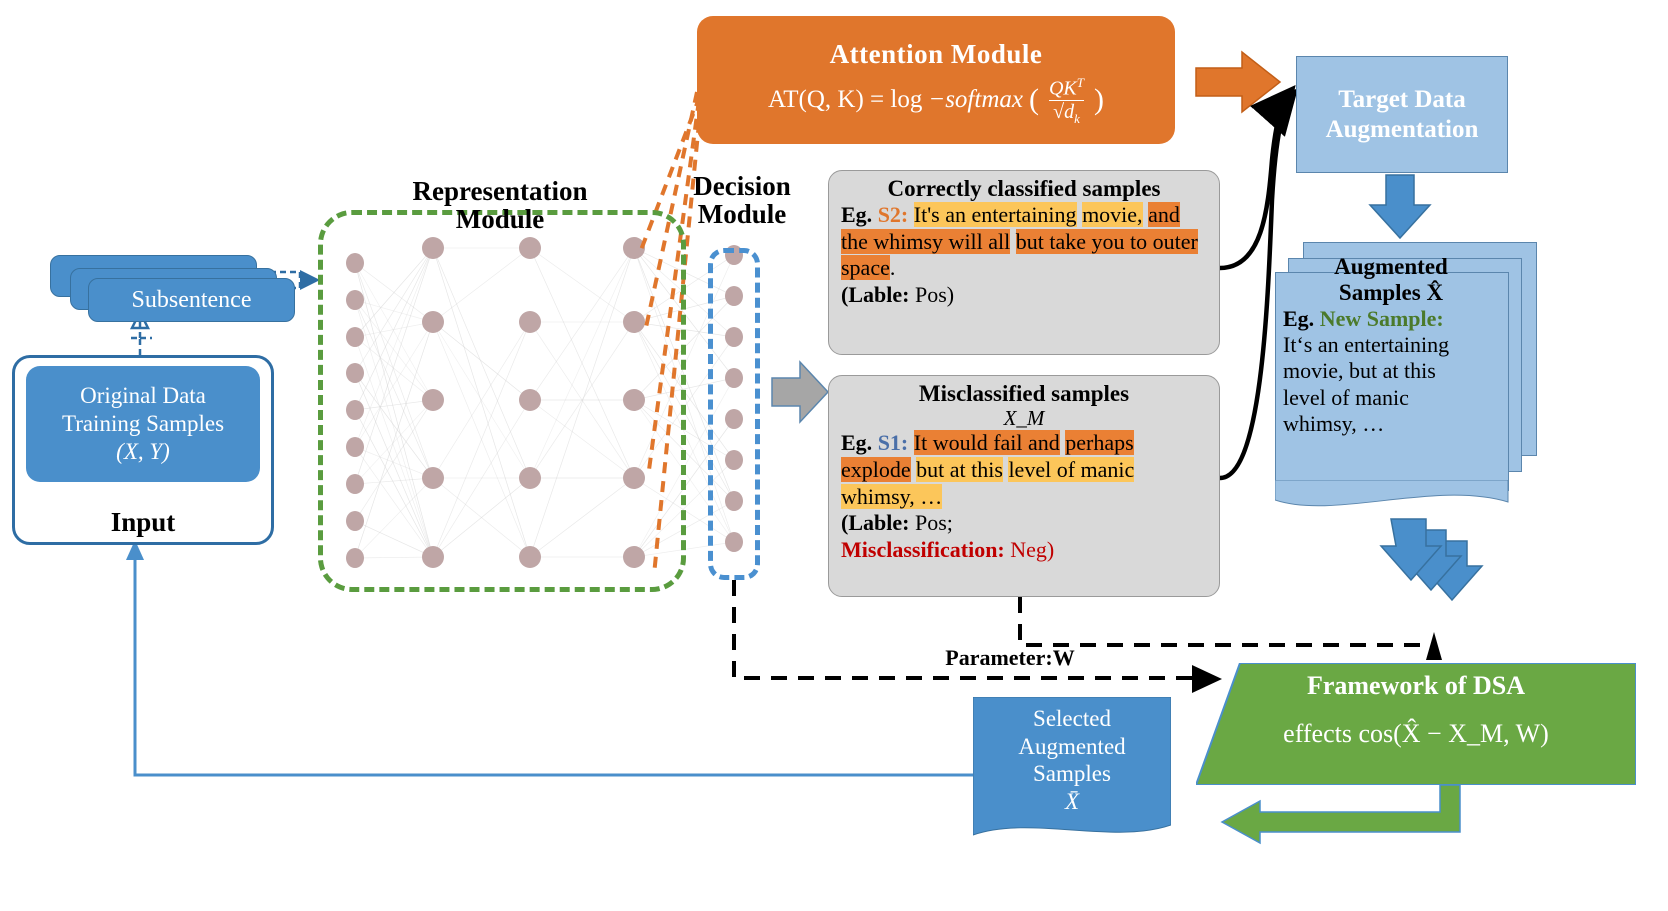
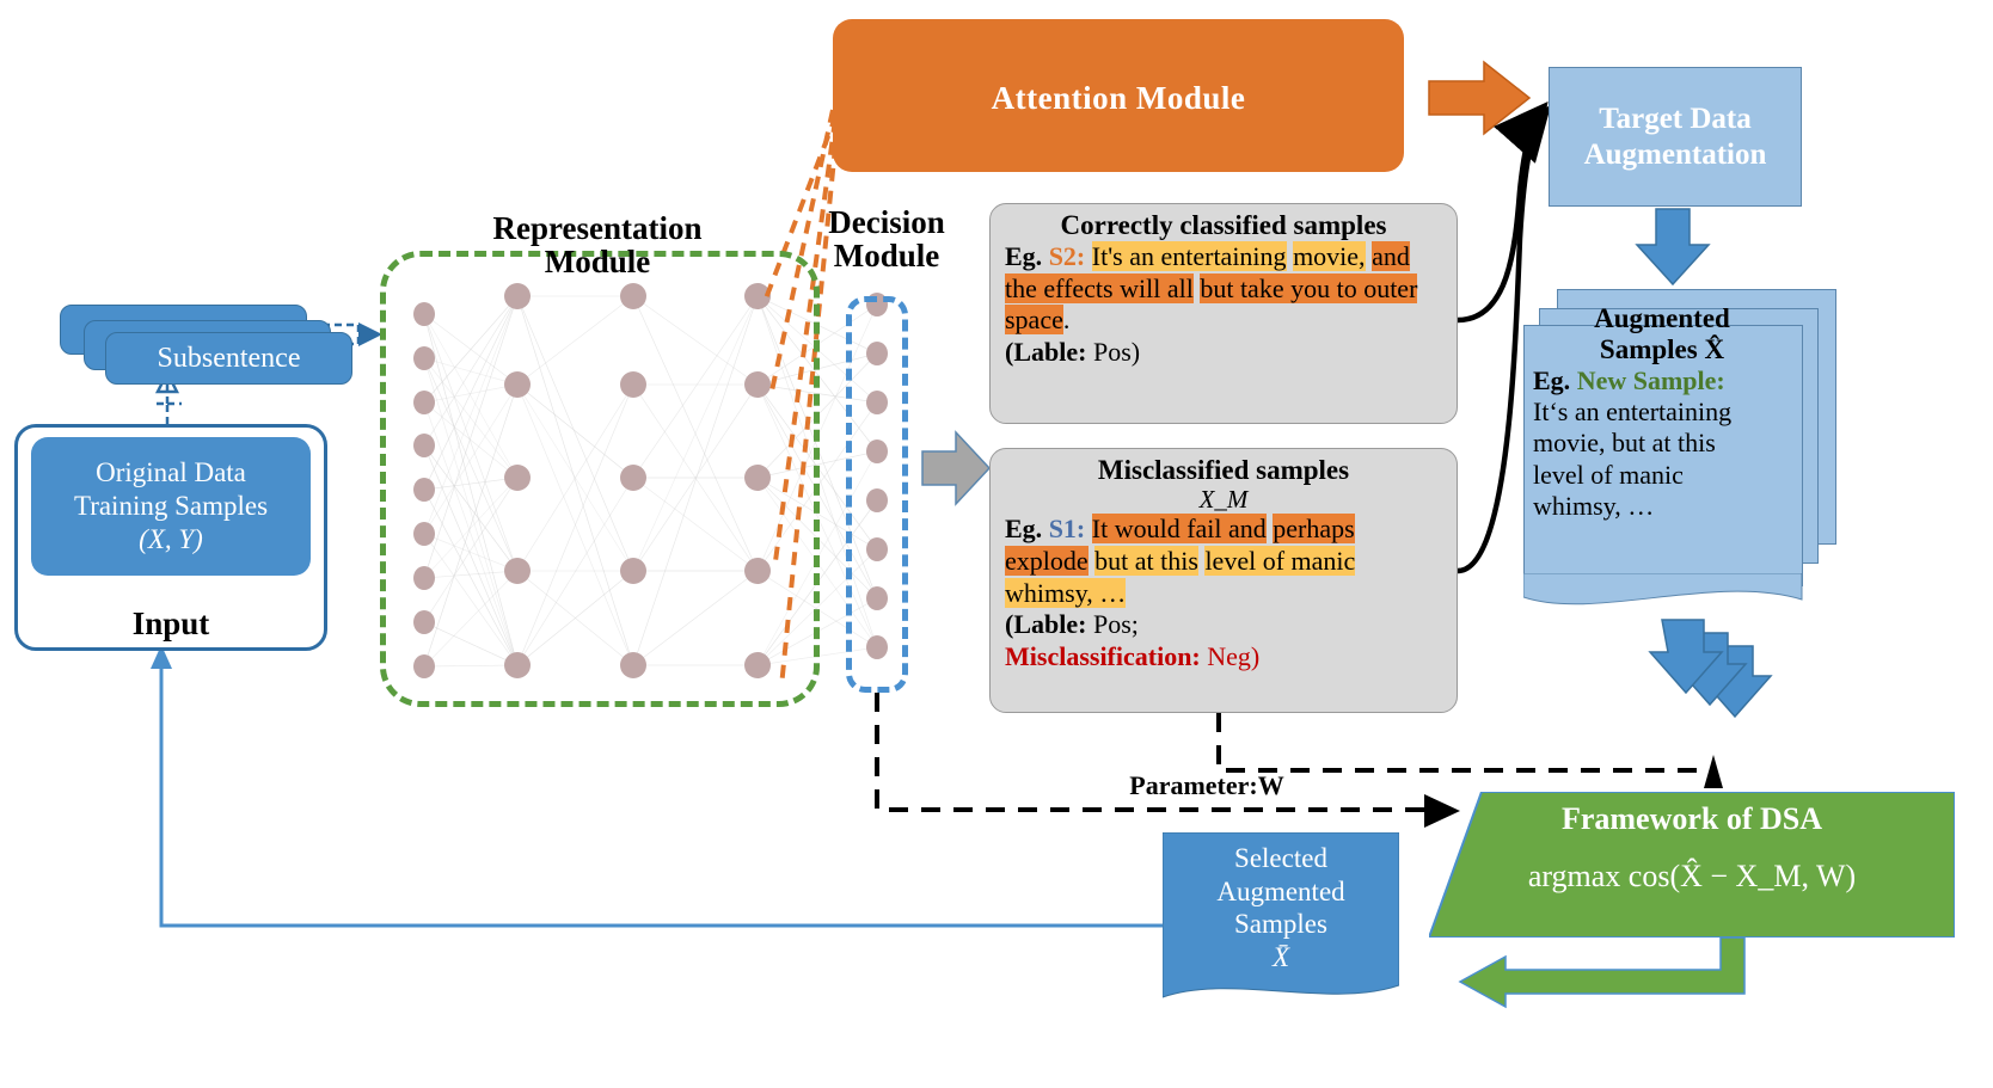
  Original Data
  Training Samples
  (X, Y)
  Input
  Subsentence
  Representation
  Module
  Decision
  Module
  Attention Module
- AT(Q, K) = log
- −softmax
- (
- QKT
- √dk
- )
  Correctly classified samples
- Eg. S2: It's an entertaining movie, and the whimsy will all but take you to outer space.
+ Eg. S2: It's an entertaining movie, and the effects will all but take you to outer space.
  (Lable: Pos)
  Misclassified samples
  X_M
  Eg. S1: It would fail and perhaps explode but at this level of manic whimsy, …
  (Lable: Pos;
  Misclassification: Neg)
  Target Data
  Augmentation
  Augmented
  Samples X̂
  Eg. New Sample:
  It‘s an entertaining
  movie, but at this
  level of manic
  whimsy, …
  Framework of DSA
- effects cos(X̂ − X_M, W)
+ argmax cos(X̂ − X_M, W)
  Selected
  Augmented
  Samples
  X̄
  Parameter:W
